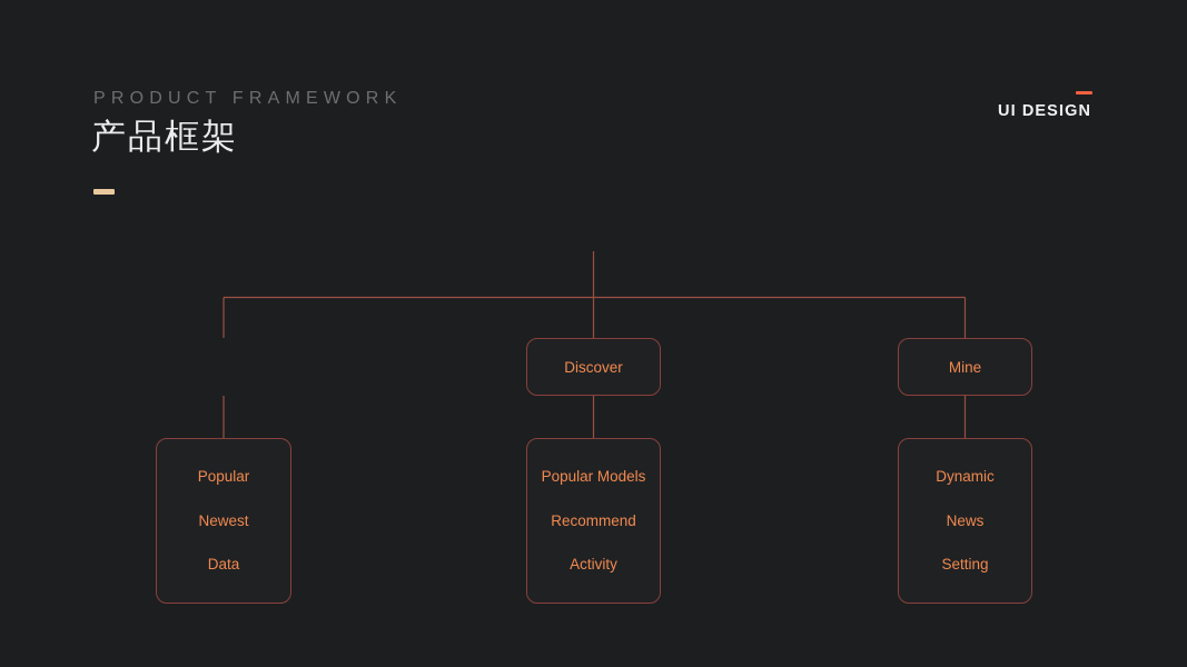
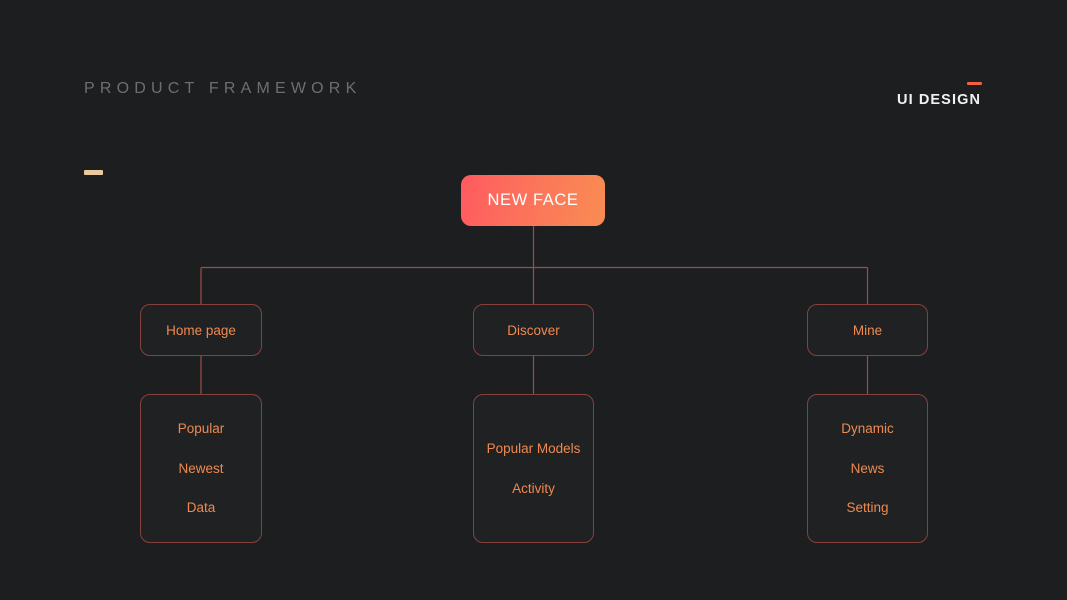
  PRODUCT FRAMEWORK
- 产品框架
  UI DESIGN
+ NEW FACE
+ Home page
  Popular
  Newest
  Data
  Discover
  Popular Models
- Recommend
  Activity
  Mine
  Dynamic
  News
  Setting
